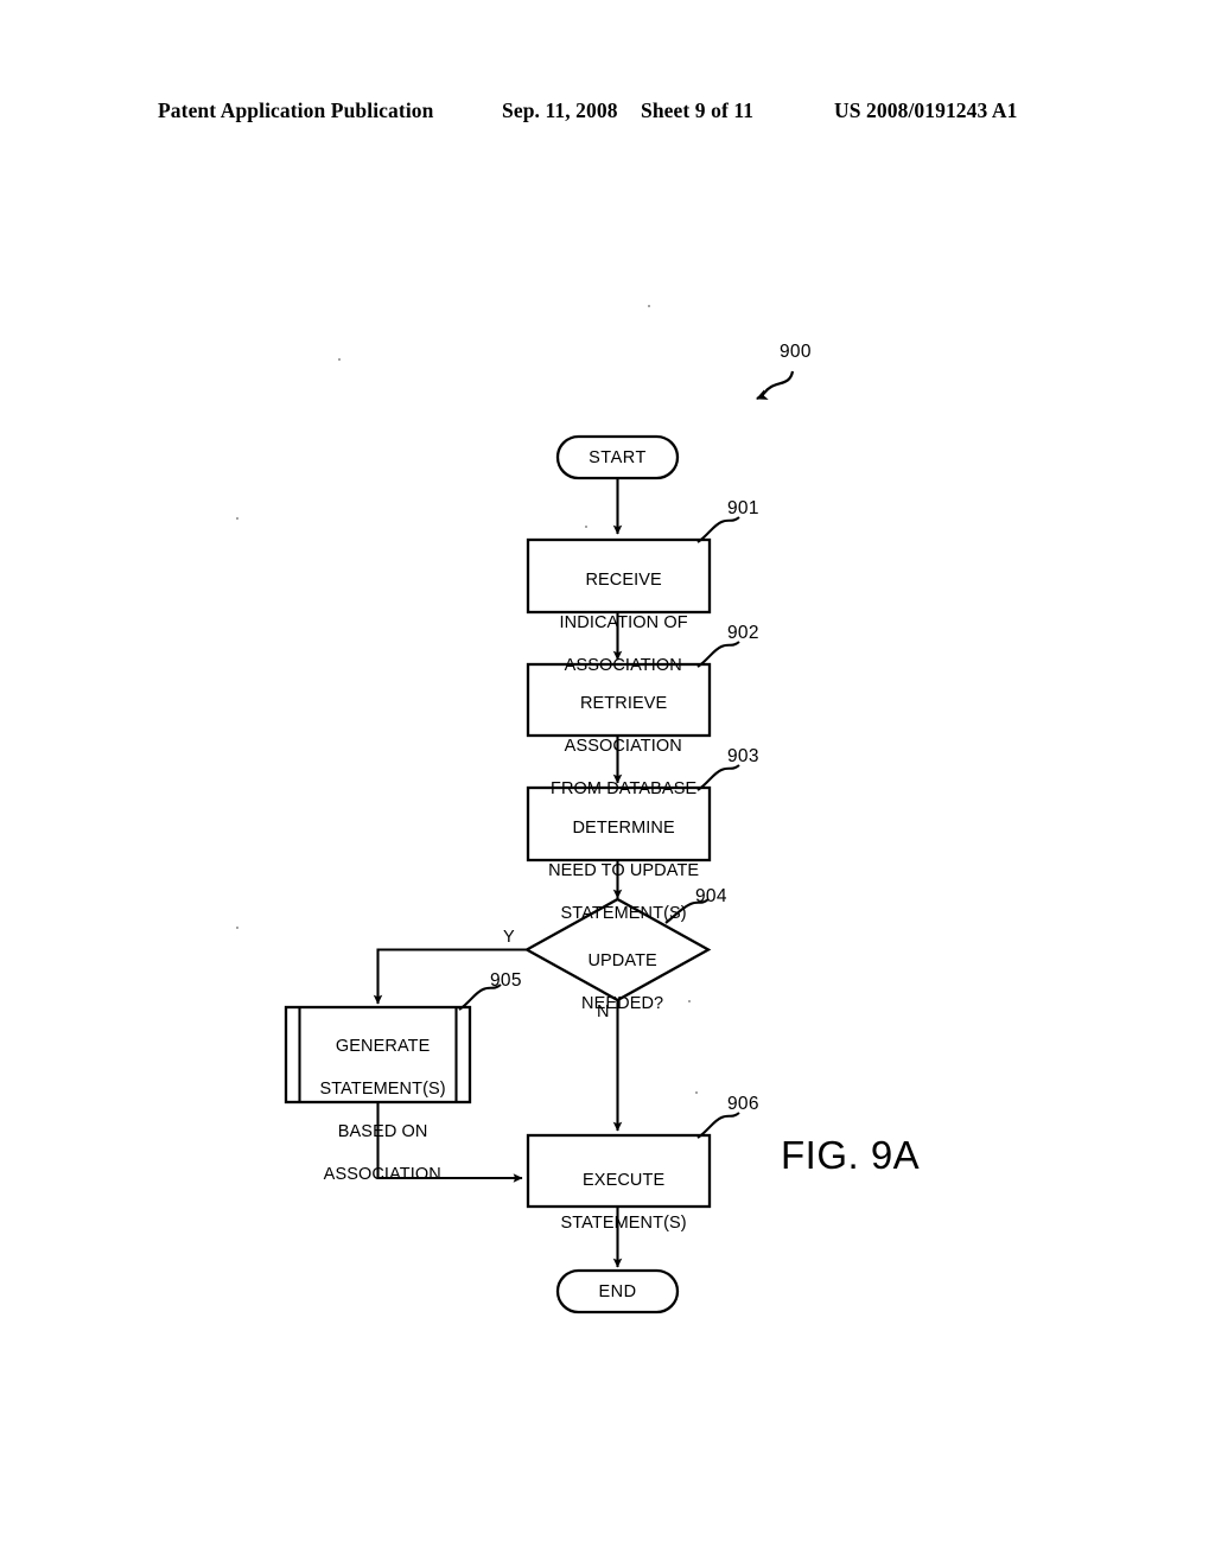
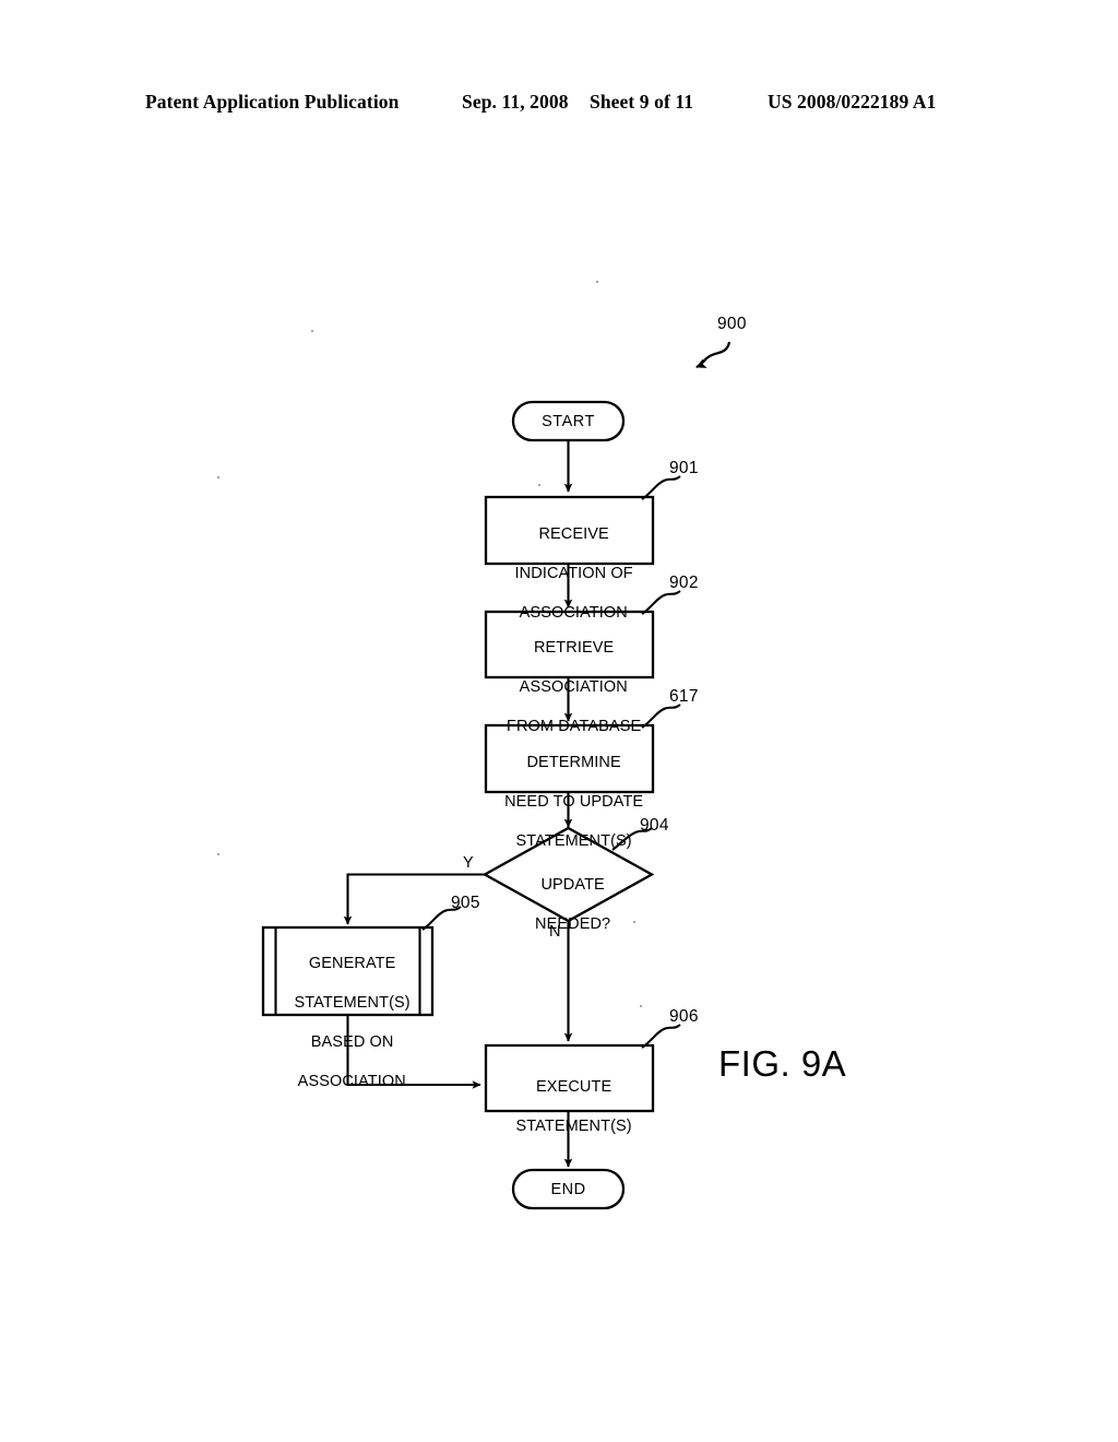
  Patent Application Publication
  Sep. 11, 2008
  Sheet 9 of 11
- US 2008/0191243 A1
+ US 2008/0222189 A1
  900
  START
  RECEIVE
  INDICATION OF
  ASSOCIATION
  901
  RETRIEVE
  ASSOCIATION
  FROM DATABASE
  902
  DETERMINE
  NEED TO UPDATE
  STATEMENT(S)
- 903
+ 617
  UPDATE
  NEEDED?
  904
  Y
  N
  GENERATE
  STATEMENT(S)
  BASED ON
  ASSOCIATION
  905
  EXECUTE
  STATEMENT(S)
  906
  END
  FIG. 9A
